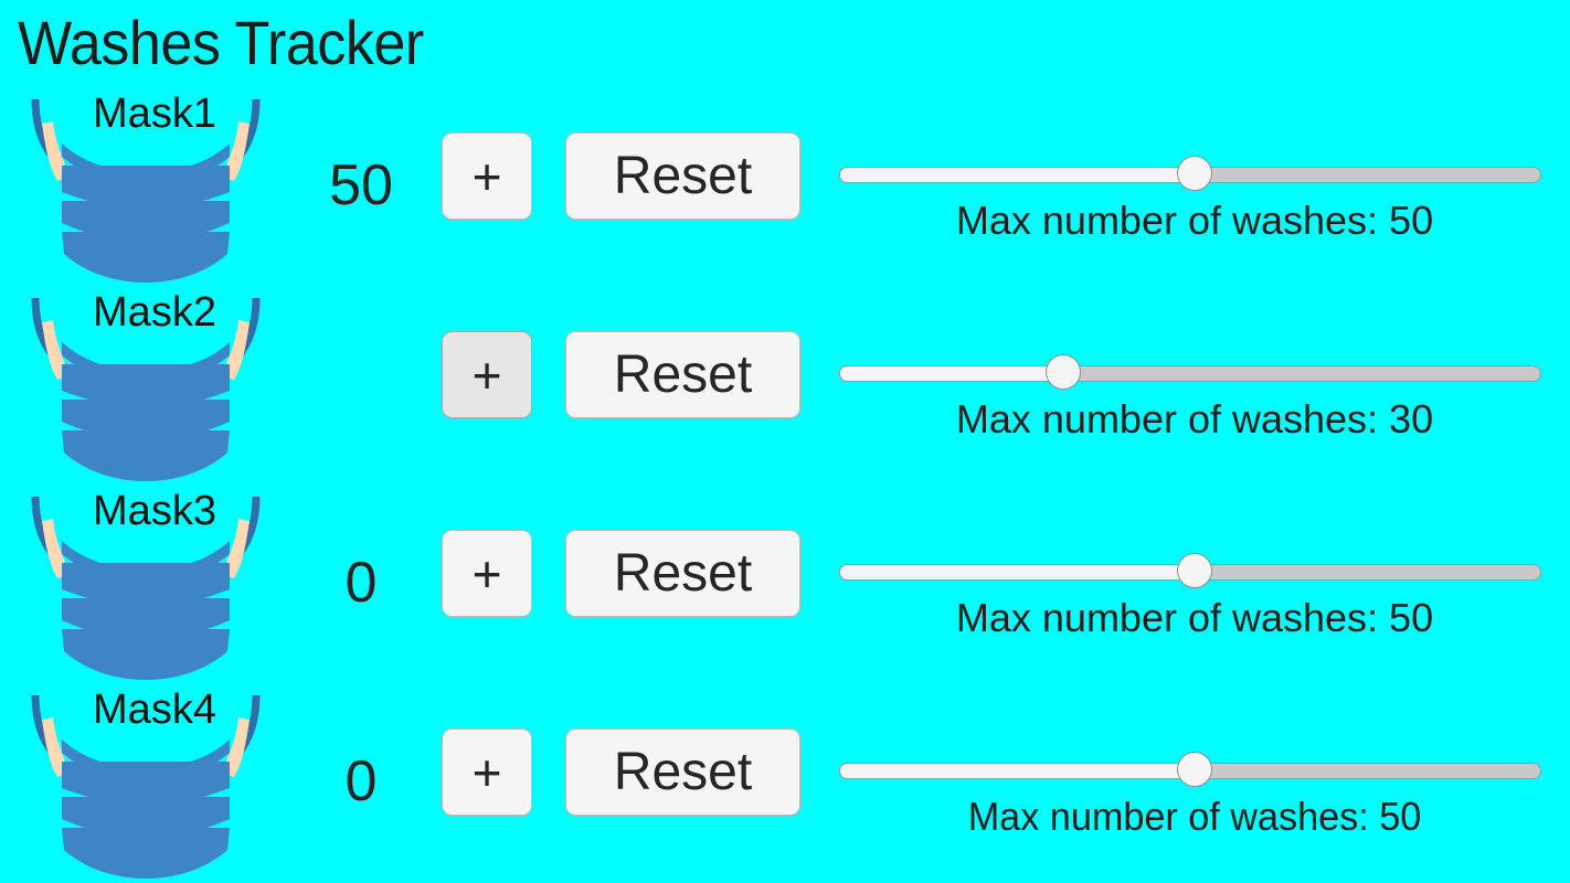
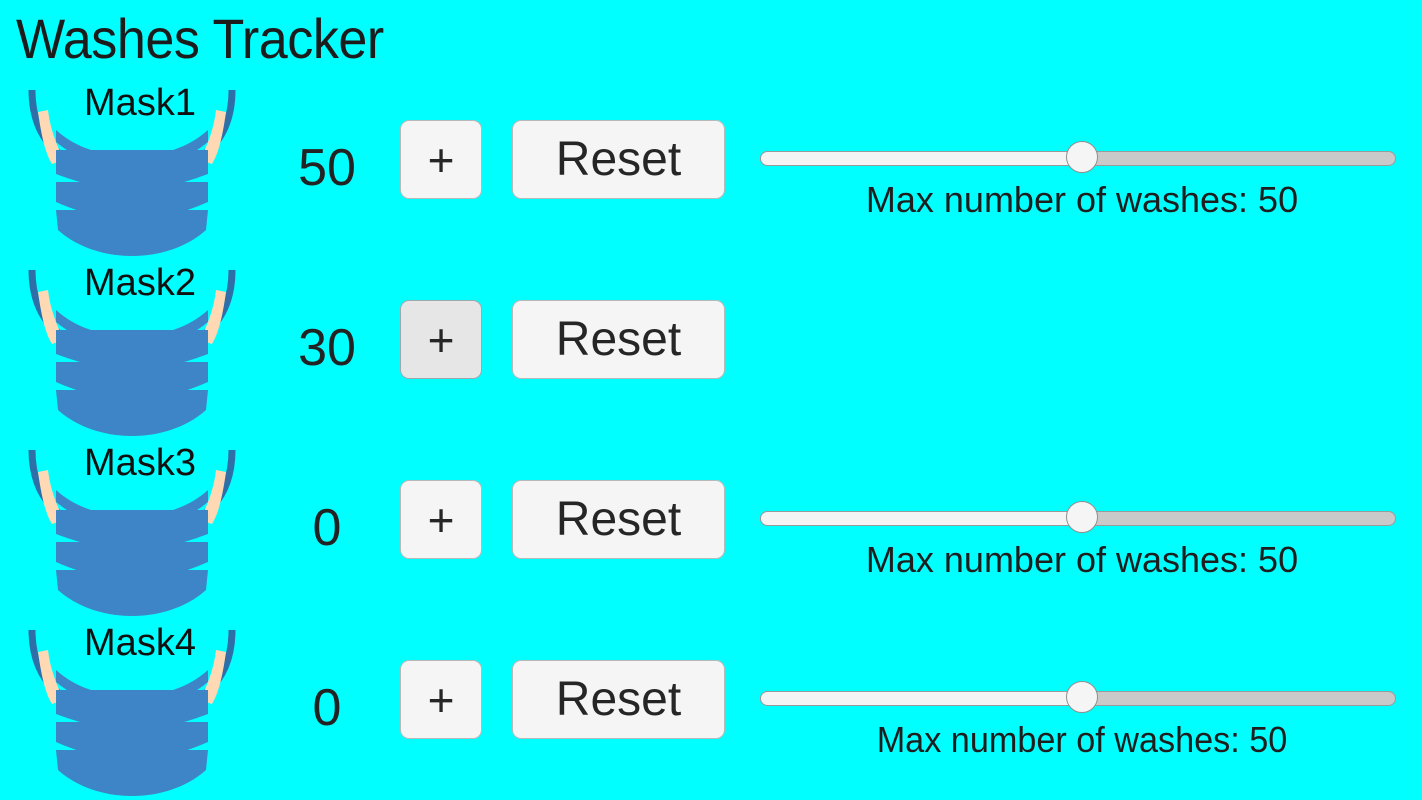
  Washes Tracker
  Mask1
  50
  +
  Reset
  Max number of washes: 50
  Mask2
+ 30
  +
  Reset
- Max number of washes: 30
  Mask3
  0
  +
  Reset
  Max number of washes: 50
  Mask4
  0
  +
  Reset
  Max number of washes: 50
